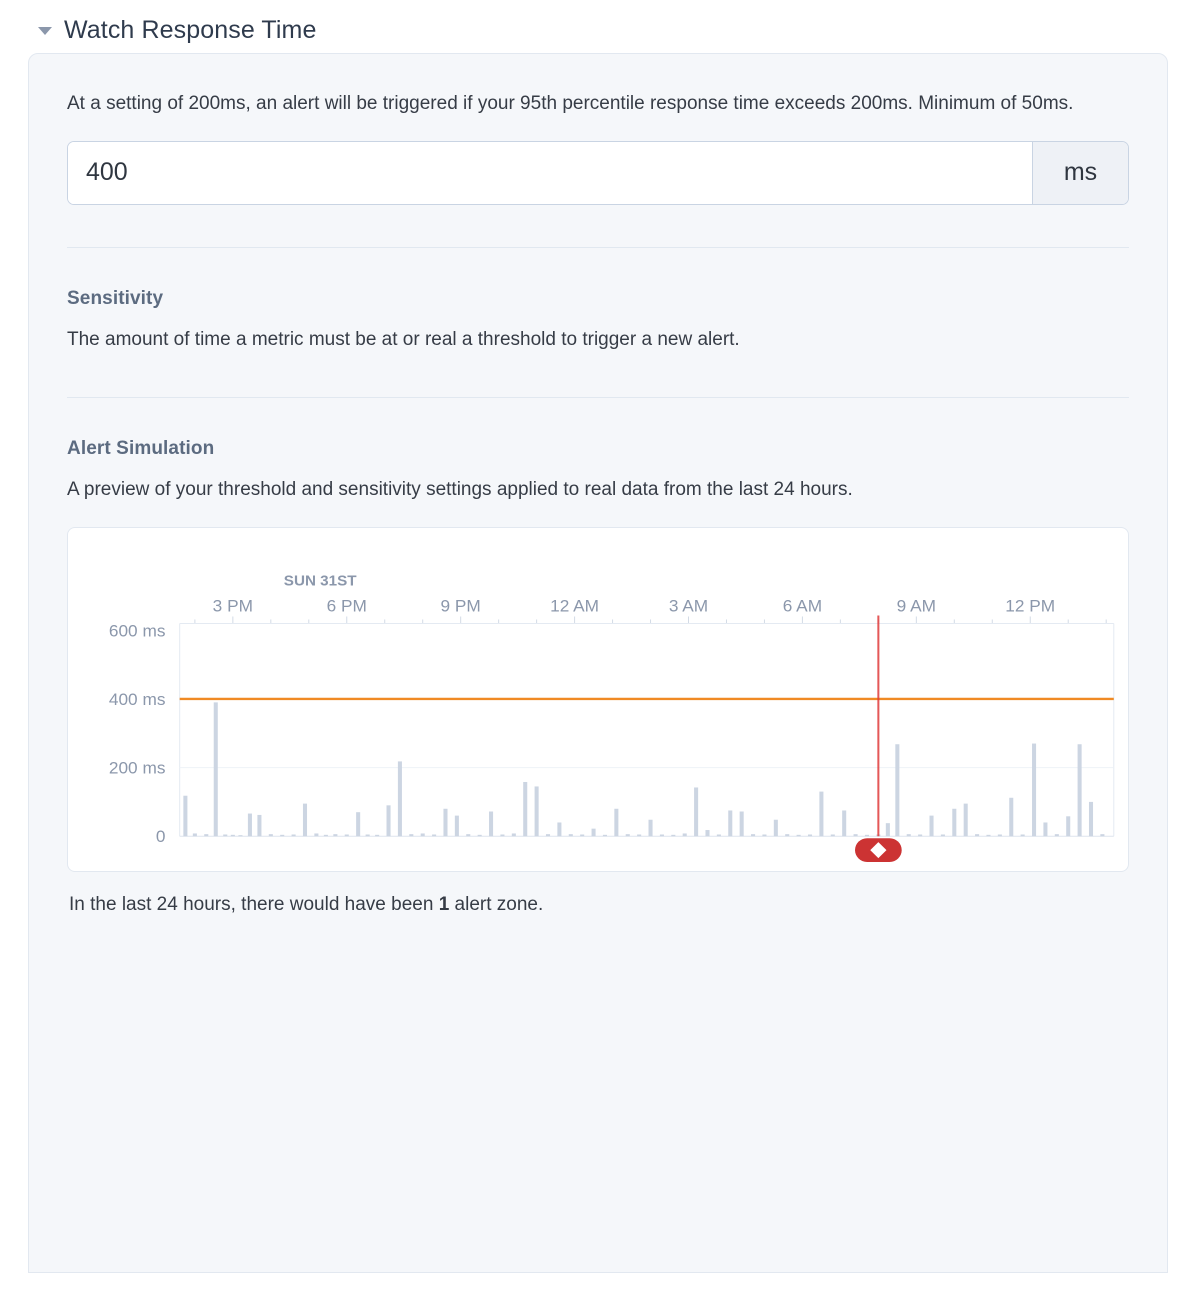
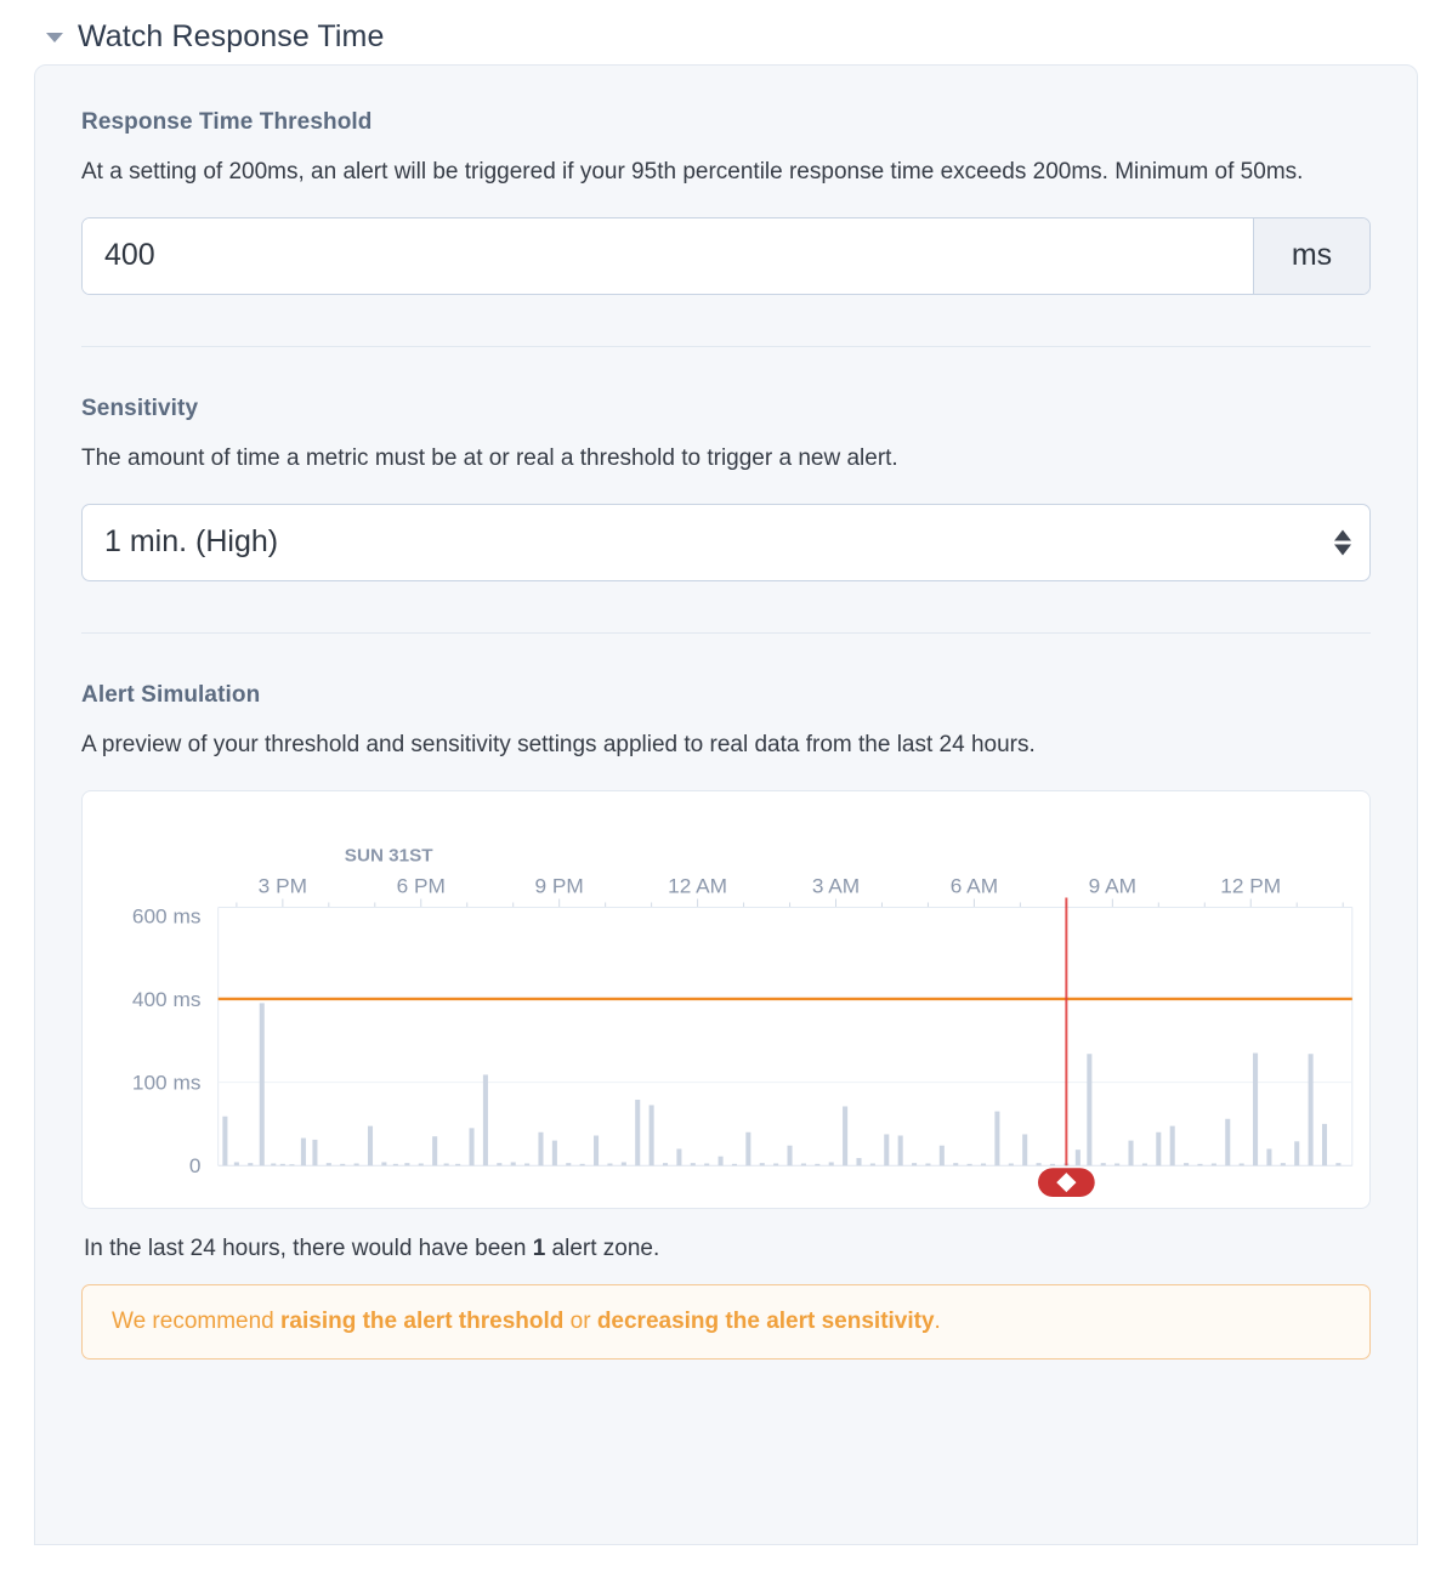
  Watch Response Time
+ Response Time Threshold
  At a setting of 200ms, an alert will be triggered if your 95th percentile response time exceeds 200ms. Minimum of 50ms.
  400
  ms
  Sensitivity
  The amount of time a metric must be at or real a threshold to trigger a new alert.
+ 1 min. (High)
  Alert Simulation
  A preview of your threshold and sensitivity settings applied to real data from the last 24 hours.
  SUN 31ST
  3 PM
  6 PM
  9 PM
  12 AM
  3 AM
  6 AM
  9 AM
  12 PM
  0
- 200 ms
+ 100 ms
  400 ms
  600 ms
  In the last 24 hours, there would have been 1 alert zone.
+ We recommend raising the alert threshold or decreasing the alert sensitivity.
